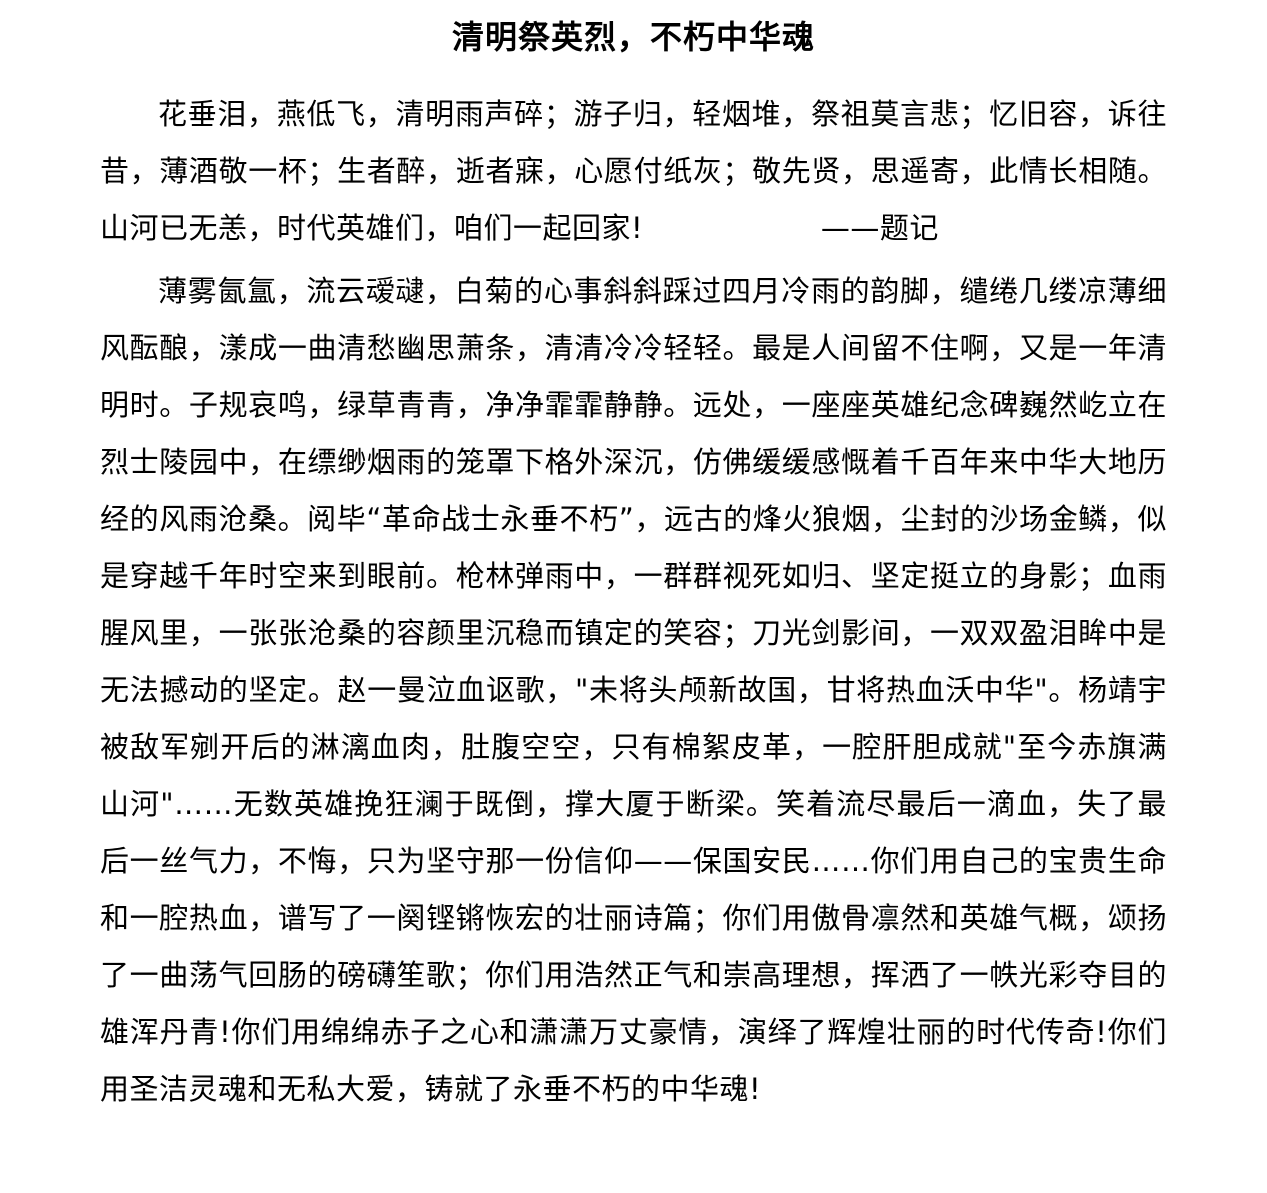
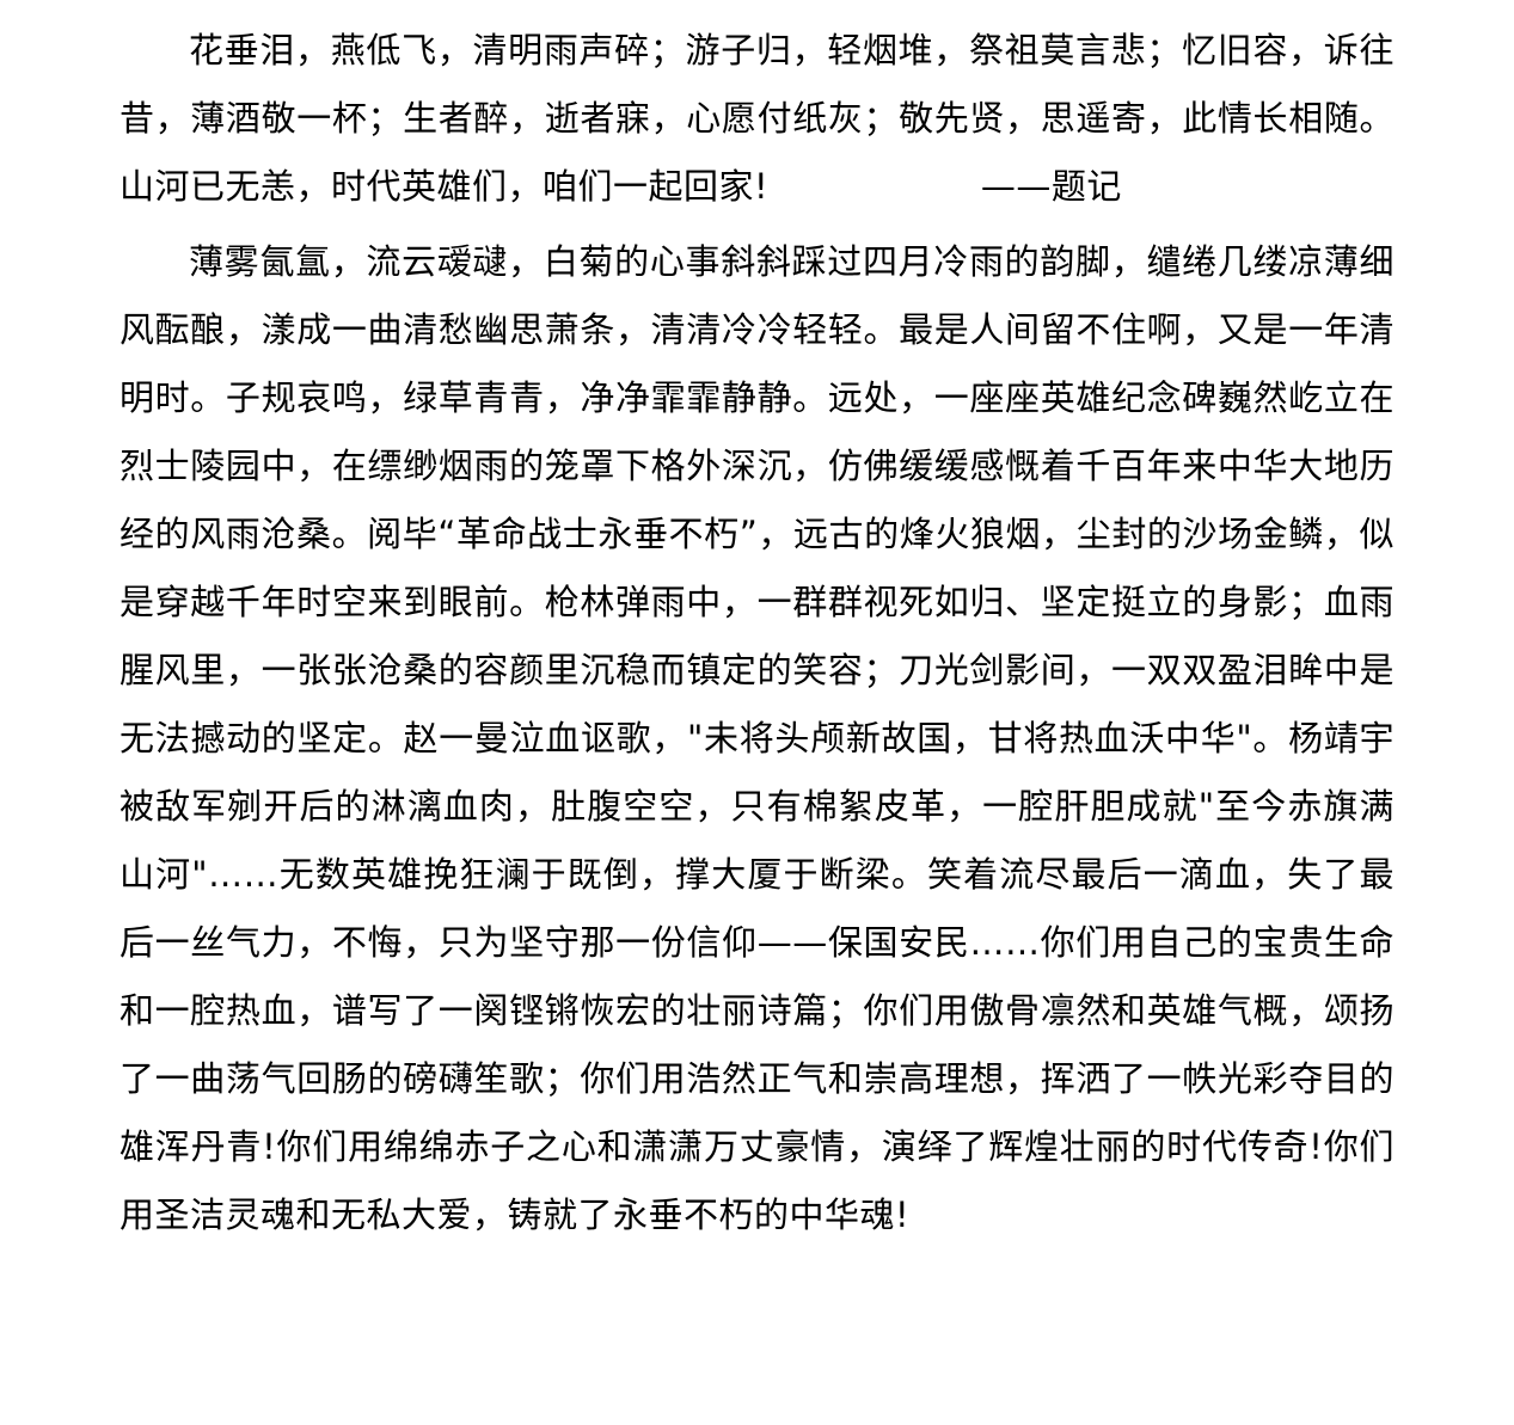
- 清明祭英烈，不朽中华魂
  花垂泪，燕低飞，清明雨声碎；游子归，轻烟堆，祭祖莫言悲；忆旧容，诉往昔，薄酒敬一杯；生者醉，逝者寐，心愿付纸灰；敬先贤，思遥寄，此情长相随。山河已无恙，时代英雄们，咱们一起回家! ——题记
  薄雾氤氲，流云叆叇，白菊的心事斜斜踩过四月冷雨的韵脚，缱绻几缕凉薄细风酝酿，漾成一曲清愁幽思萧条，清清冷冷轻轻。最是人间留不住啊，又是一年清明时。子规哀鸣，绿草青青，净净霏霏静静。远处，一座座英雄纪念碑巍然屹立在烈士陵园中，在缥缈烟雨的笼罩下格外深沉，仿佛缓缓感慨着千百年来中华大地历经的风雨沧桑。阅毕“革命战士永垂不朽”，远古的烽火狼烟，尘封的沙场金鳞，似是穿越千年时空来到眼前。枪林弹雨中，一群群视死如归、坚定挺立的身影；血雨腥风里，一张张沧桑的容颜里沉稳而镇定的笑容；刀光剑影间，一双双盈泪眸中是无法撼动的坚定。赵一曼泣血讴歌，"未将头颅新故国，甘将热血沃中华"。杨靖宇被敌军剜开后的淋漓血肉，肚腹空空，只有棉絮皮革，一腔肝胆成就"至今赤旗满山河"……无数英雄挽狂澜于既倒，撑大厦于断梁。笑着流尽最后一滴血，失了最后一丝气力，不悔，只为坚守那一份信仰——保国安民……你们用自己的宝贵生命和一腔热血，谱写了一阕铿锵恢宏的壮丽诗篇；你们用傲骨凛然和英雄气概，颂扬了一曲荡气回肠的磅礴笙歌；你们用浩然正气和崇高理想，挥洒了一帙光彩夺目的雄浑丹青!你们用绵绵赤子之心和潇潇万丈豪情，演绎了辉煌壮丽的时代传奇!你们用圣洁灵魂和无私大爱，铸就了永垂不朽的中华魂!
